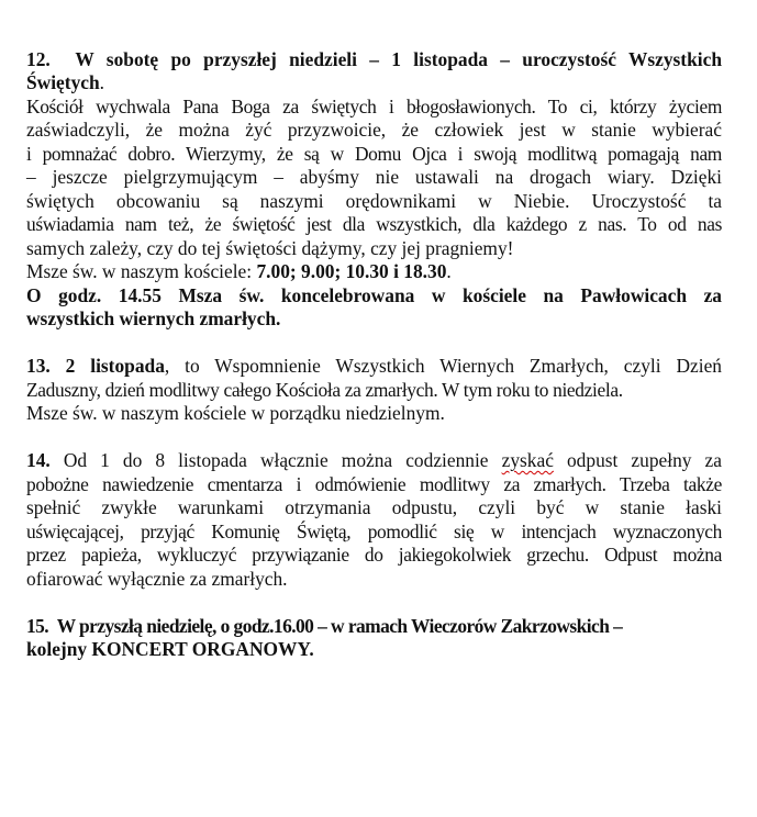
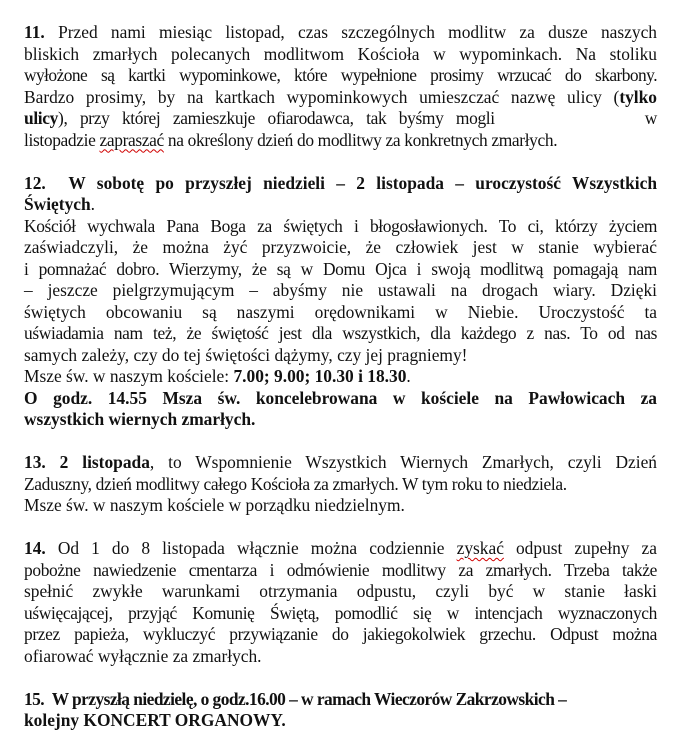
+ 11. Przed nami miesiąc listopad, czas szczególnych modlitw za dusze naszych
+ bliskich zmarłych polecanych modlitwom Kościoła w wypominkach. Na stoliku
+ wyłożone są kartki wypominkowe, które wypełnione prosimy wrzucać do skarbony.
+ Bardzo prosimy, by na kartkach wypominkowych umieszczać nazwę ulicy (tylko
+ ulicy), przy której zamieszkuje ofiarodawca, tak byśmy mogli w
+ listopadzie zapraszać na określony dzień do modlitwy za konkretnych zmarłych.
- 12. W sobotę po przyszłej niedzieli – 1 listopada – uroczystość Wszystkich
+ 12. W sobotę po przyszłej niedzieli – 2 listopada – uroczystość Wszystkich
  Świętych.
  Kościół wychwala Pana Boga za świętych i błogosławionych. To ci, którzy życiem
  zaświadczyli, że można żyć przyzwoicie, że człowiek jest w stanie wybierać
  i pomnażać dobro. Wierzymy, że są w Domu Ojca i swoją modlitwą pomagają nam
  – jeszcze pielgrzymującym – abyśmy nie ustawali na drogach wiary. Dzięki
  świętych obcowaniu są naszymi orędownikami w Niebie. Uroczystość ta
  uświadamia nam też, że świętość jest dla wszystkich, dla każdego z nas. To od nas
  samych zależy, czy do tej świętości dążymy, czy jej pragniemy!
  Msze św. w naszym kościele: 7.00; 9.00; 10.30 i 18.30.
  O godz. 14.55 Msza św. koncelebrowana w kościele na Pawłowicach za
  wszystkich wiernych zmarłych.
  13. 2 listopada, to Wspomnienie Wszystkich Wiernych Zmarłych, czyli Dzień
  Zaduszny, dzień modlitwy całego Kościoła za zmarłych. W tym roku to niedziela.
  Msze św. w naszym kościele w porządku niedzielnym.
  14. Od 1 do 8 listopada włącznie można codziennie zyskać odpust zupełny za
  pobożne nawiedzenie cmentarza i odmówienie modlitwy za zmarłych. Trzeba także
  spełnić zwykłe warunkami otrzymania odpustu, czyli być w stanie łaski
  uświęcającej, przyjąć Komunię Świętą, pomodlić się w intencjach wyznaczonych
  przez papieża, wykluczyć przywiązanie do jakiegokolwiek grzechu. Odpust można
  ofiarować wyłącznie za zmarłych.
  15. W przyszłą niedzielę, o godz.16.00 – w ramach Wieczorów Zakrzowskich –
  kolejny KONCERT ORGANOWY.
